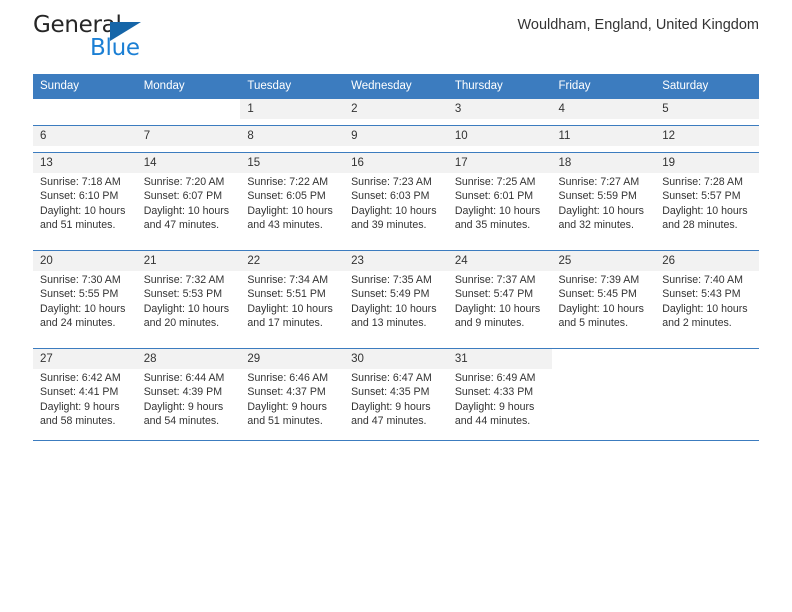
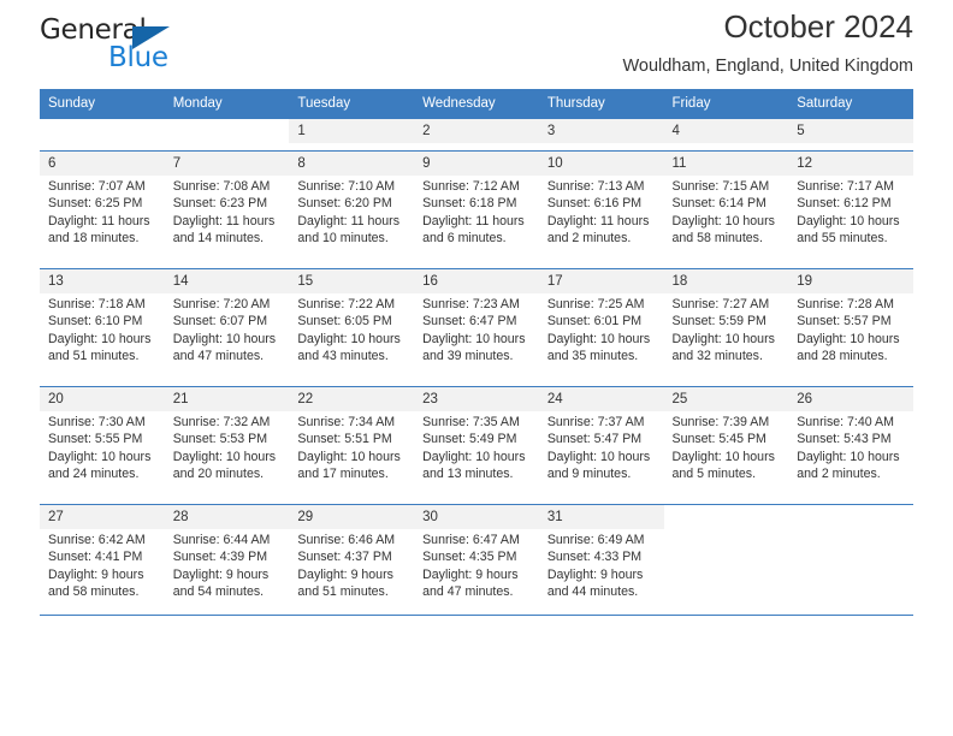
  General
  Blue
+ October 2024
  Wouldham, England, United Kingdom
  Sunday	Monday	Tuesday	Wednesday	Thursday	Friday	Saturday
  		1	2	3	4	5
  6	7	8	9	10	11	12
+ Sunrise: 7:07 AMSunset: 6:25 PMDaylight: 11 hoursand 18 minutes.	Sunrise: 7:08 AMSunset: 6:23 PMDaylight: 11 hoursand 14 minutes.	Sunrise: 7:10 AMSunset: 6:20 PMDaylight: 11 hoursand 10 minutes.	Sunrise: 7:12 AMSunset: 6:18 PMDaylight: 11 hoursand 6 minutes.	Sunrise: 7:13 AMSunset: 6:16 PMDaylight: 11 hoursand 2 minutes.	Sunrise: 7:15 AMSunset: 6:14 PMDaylight: 10 hoursand 58 minutes.	Sunrise: 7:17 AMSunset: 6:12 PMDaylight: 10 hoursand 55 minutes.
  13	14	15	16	17	18	19
- Sunrise: 7:18 AMSunset: 6:10 PMDaylight: 10 hoursand 51 minutes.	Sunrise: 7:20 AMSunset: 6:07 PMDaylight: 10 hoursand 47 minutes.	Sunrise: 7:22 AMSunset: 6:05 PMDaylight: 10 hoursand 43 minutes.	Sunrise: 7:23 AMSunset: 6:03 PMDaylight: 10 hoursand 39 minutes.	Sunrise: 7:25 AMSunset: 6:01 PMDaylight: 10 hoursand 35 minutes.	Sunrise: 7:27 AMSunset: 5:59 PMDaylight: 10 hoursand 32 minutes.	Sunrise: 7:28 AMSunset: 5:57 PMDaylight: 10 hoursand 28 minutes.
+ Sunrise: 7:18 AMSunset: 6:10 PMDaylight: 10 hoursand 51 minutes.	Sunrise: 7:20 AMSunset: 6:07 PMDaylight: 10 hoursand 47 minutes.	Sunrise: 7:22 AMSunset: 6:05 PMDaylight: 10 hoursand 43 minutes.	Sunrise: 7:23 AMSunset: 6:47 PMDaylight: 10 hoursand 39 minutes.	Sunrise: 7:25 AMSunset: 6:01 PMDaylight: 10 hoursand 35 minutes.	Sunrise: 7:27 AMSunset: 5:59 PMDaylight: 10 hoursand 32 minutes.	Sunrise: 7:28 AMSunset: 5:57 PMDaylight: 10 hoursand 28 minutes.
  20	21	22	23	24	25	26
  Sunrise: 7:30 AMSunset: 5:55 PMDaylight: 10 hoursand 24 minutes.	Sunrise: 7:32 AMSunset: 5:53 PMDaylight: 10 hoursand 20 minutes.	Sunrise: 7:34 AMSunset: 5:51 PMDaylight: 10 hoursand 17 minutes.	Sunrise: 7:35 AMSunset: 5:49 PMDaylight: 10 hoursand 13 minutes.	Sunrise: 7:37 AMSunset: 5:47 PMDaylight: 10 hoursand 9 minutes.	Sunrise: 7:39 AMSunset: 5:45 PMDaylight: 10 hoursand 5 minutes.	Sunrise: 7:40 AMSunset: 5:43 PMDaylight: 10 hoursand 2 minutes.
  27	28	29	30	31
  Sunrise: 6:42 AMSunset: 4:41 PMDaylight: 9 hoursand 58 minutes.	Sunrise: 6:44 AMSunset: 4:39 PMDaylight: 9 hoursand 54 minutes.	Sunrise: 6:46 AMSunset: 4:37 PMDaylight: 9 hoursand 51 minutes.	Sunrise: 6:47 AMSunset: 4:35 PMDaylight: 9 hoursand 47 minutes.	Sunrise: 6:49 AMSunset: 4:33 PMDaylight: 9 hoursand 44 minutes.
